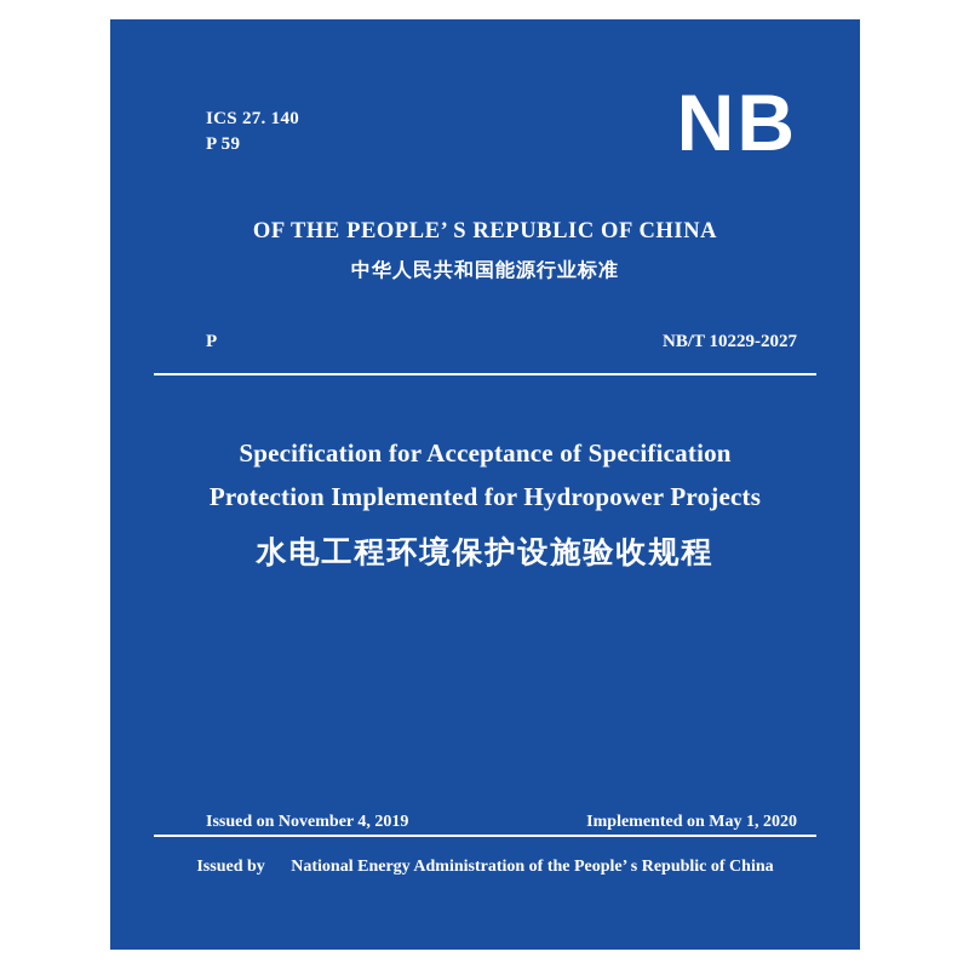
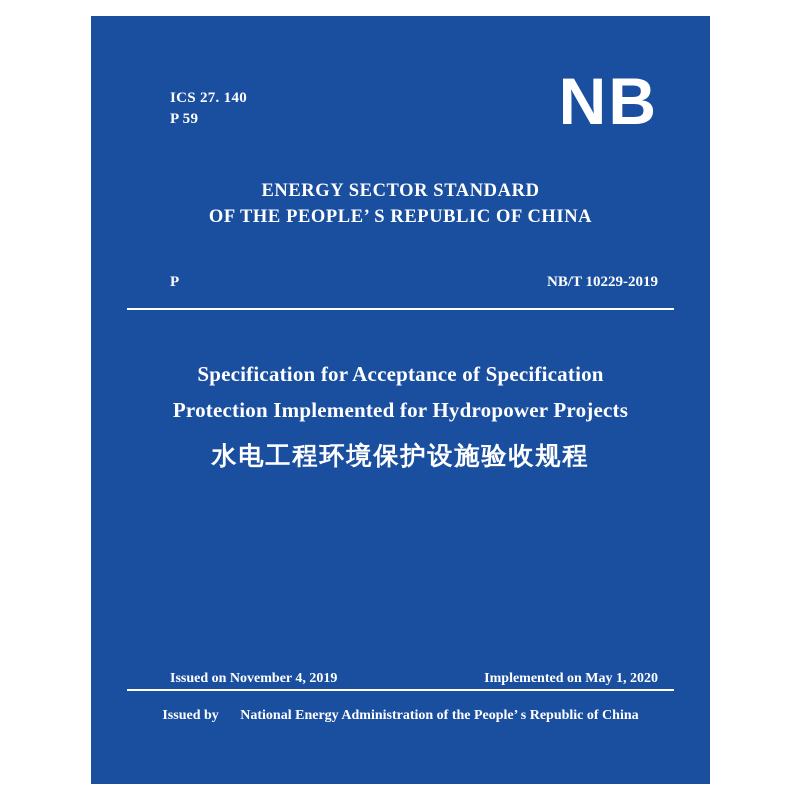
  ICS 27. 140
  P 59
  NB
+ ENERGY SECTOR STANDARD
  OF THE PEOPLE’ S REPUBLIC OF CHINA
- 中华人民共和国能源行业标准
  P
- NB/T 10229-2027
+ NB/T 10229-2019
  Specification for Acceptance of Specification
  Protection Implemented for Hydropower Projects
  水电工程环境保护设施验收规程
  Issued on November 4, 2019
  Implemented on May 1, 2020
  Issued by National Energy Administration of the People’ s Republic of China
